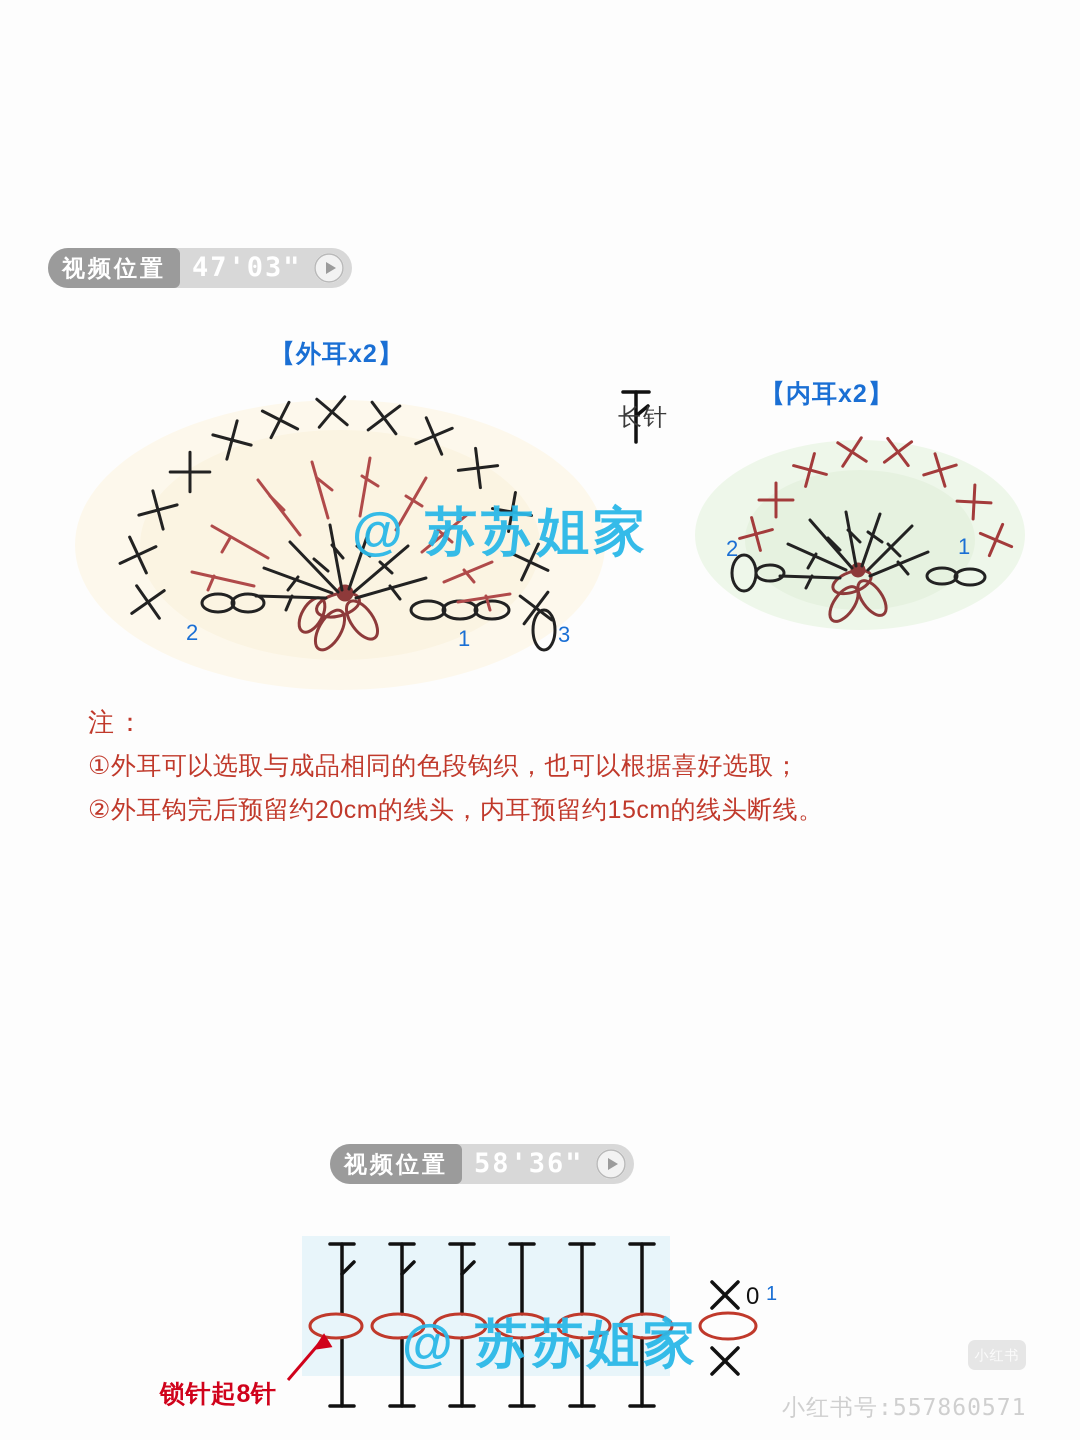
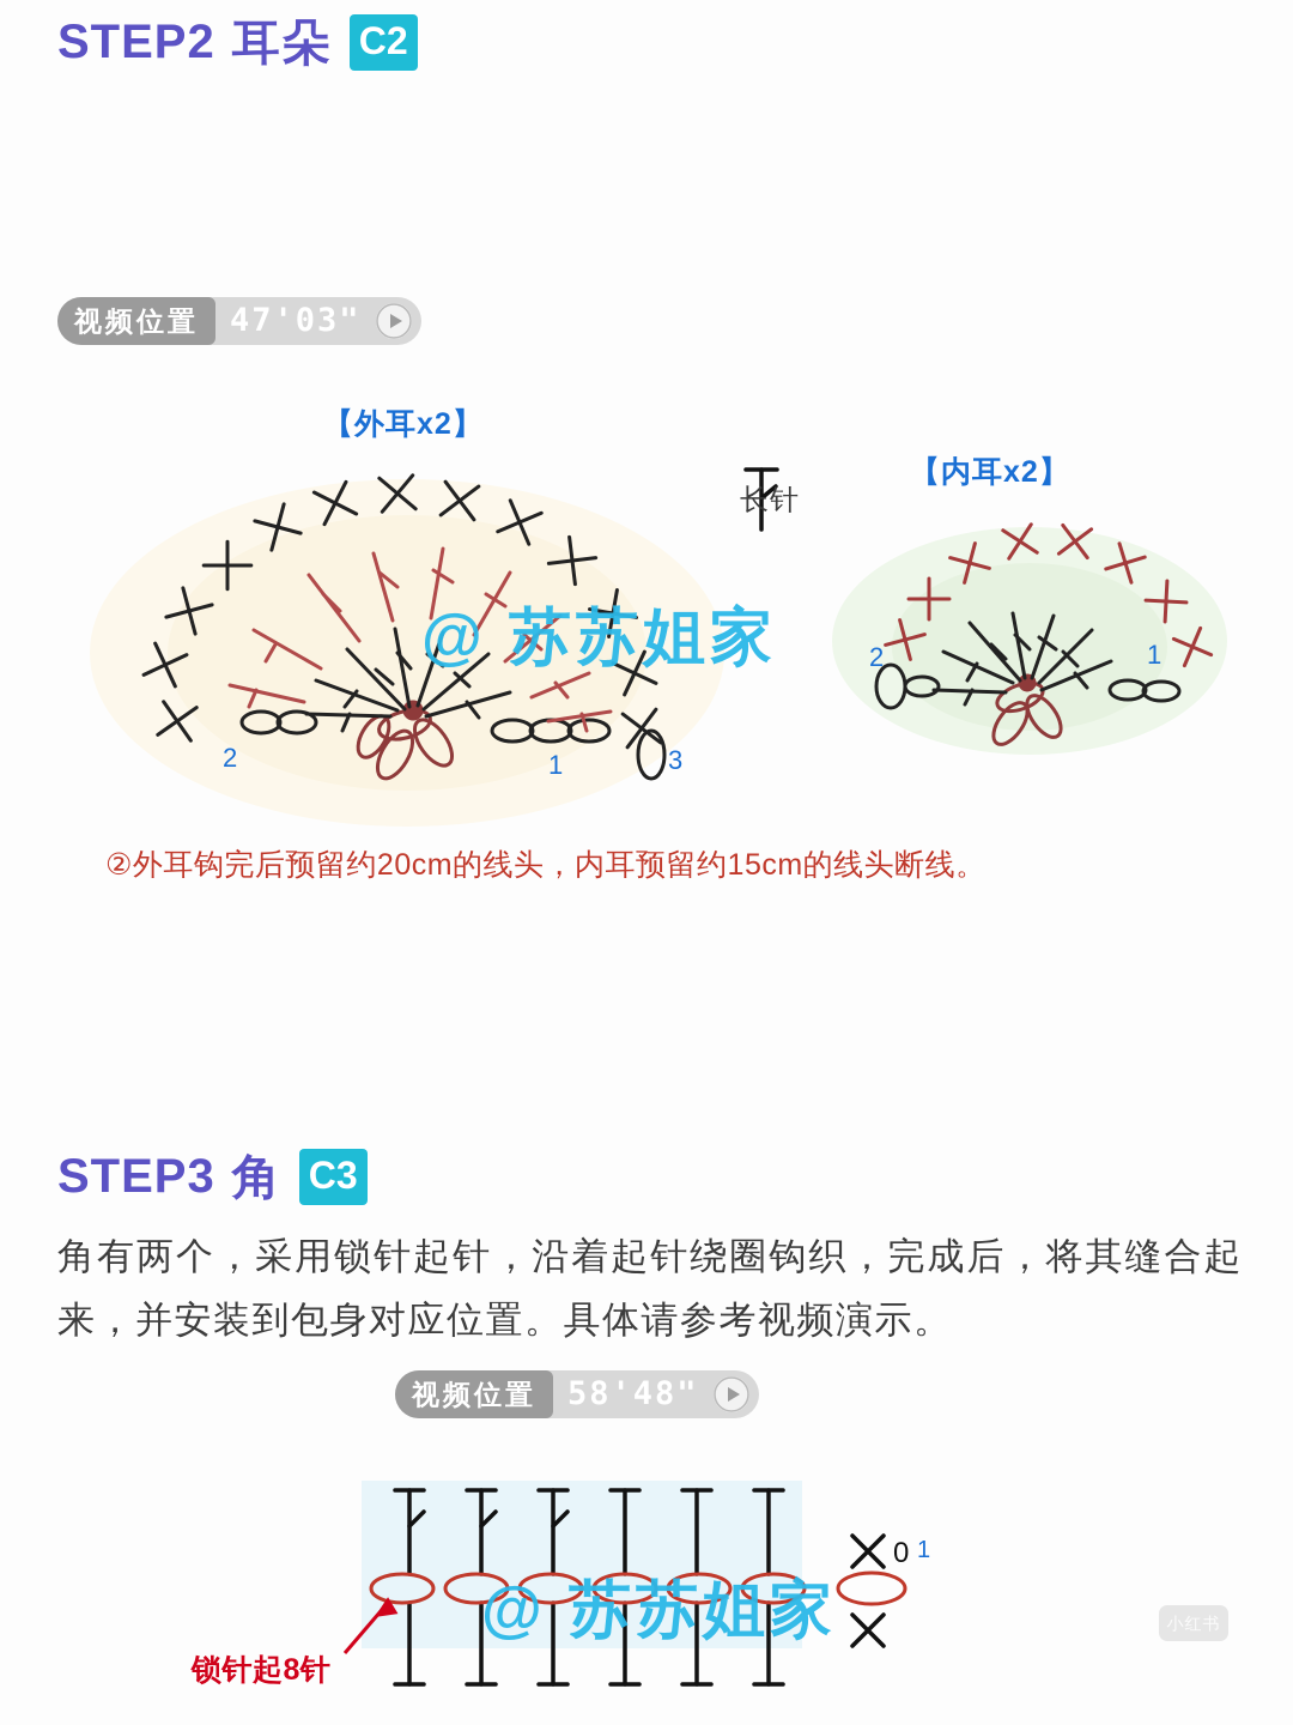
+ STEP2
+ 耳朵
+ C2
  视频位置
  47'03"
  2
  1
  3
  2
  1
  【外耳x2】
  【内耳x2】
  长针
  @ 苏苏姐家
- 注：
- ①外耳可以选取与成品相同的色段钩织，也可以根据喜好选取；
  ②外耳钩完后预留约20cm的线头，内耳预留约15cm的线头断线。
+ STEP3
+ 角
+ C3
+ 角有两个，采用锁针起针，沿着起针绕圈钩织，完成后，将其缝合起来，并安装到包身对应位置。具体请参考视频演示。
  视频位置
- 58'36"
+ 58'48"
  0
  1
  锁针起8针
  @ 苏苏姐家
- 小红书号:557860571
